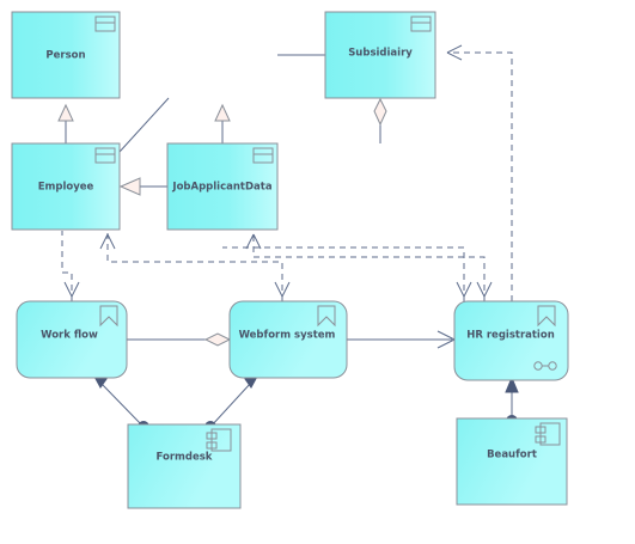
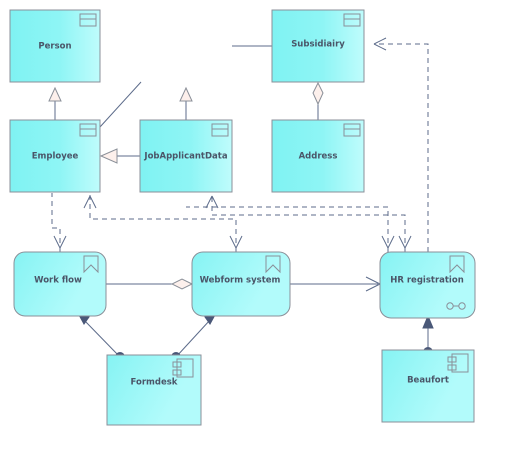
  Person
  Subsidiairy
  Employee
  JobApplicantData
+ Address
  Work flow
  Webform system
  HR registration
  Formdesk
  Beaufort
